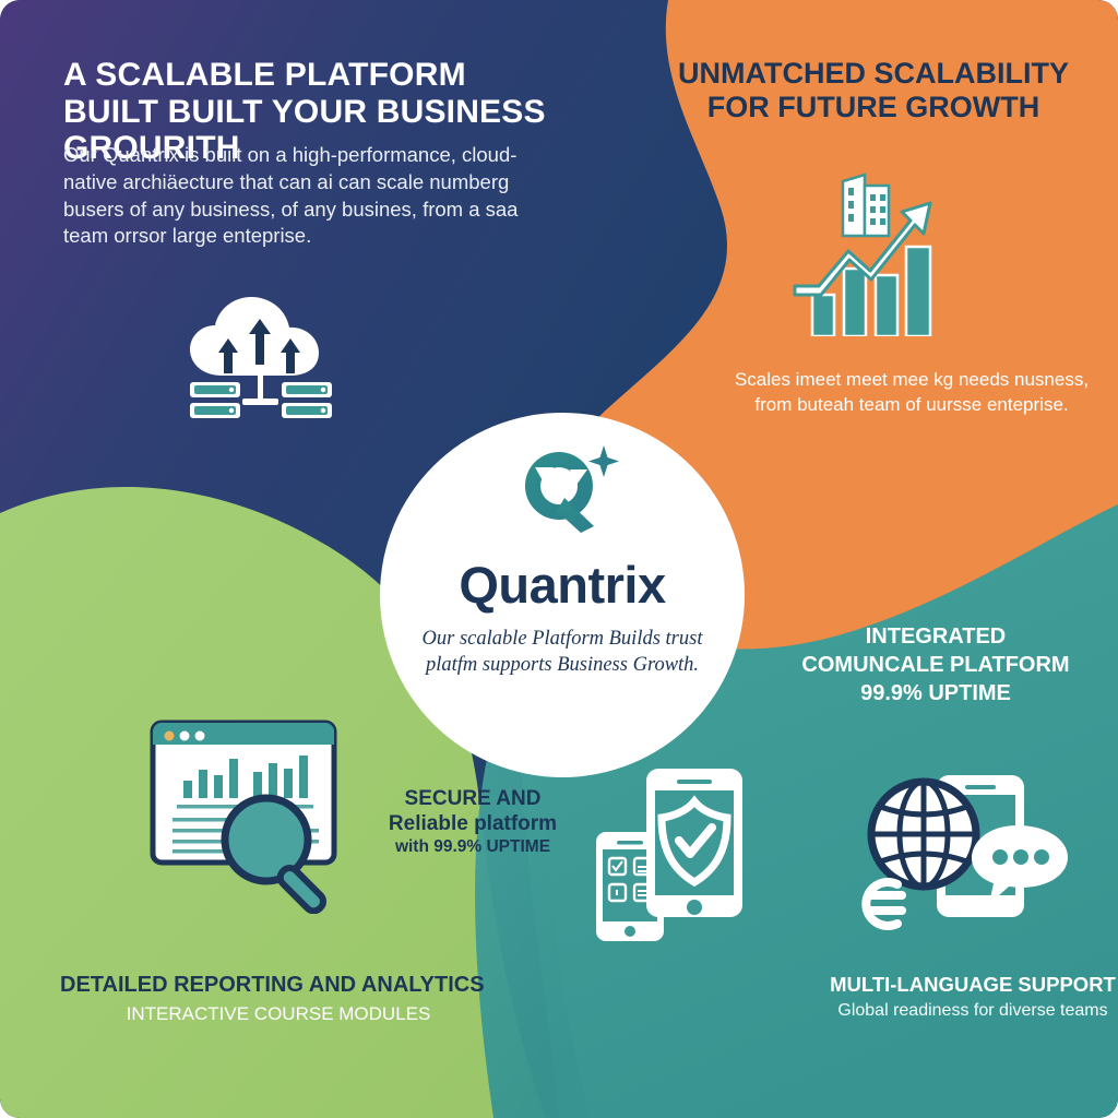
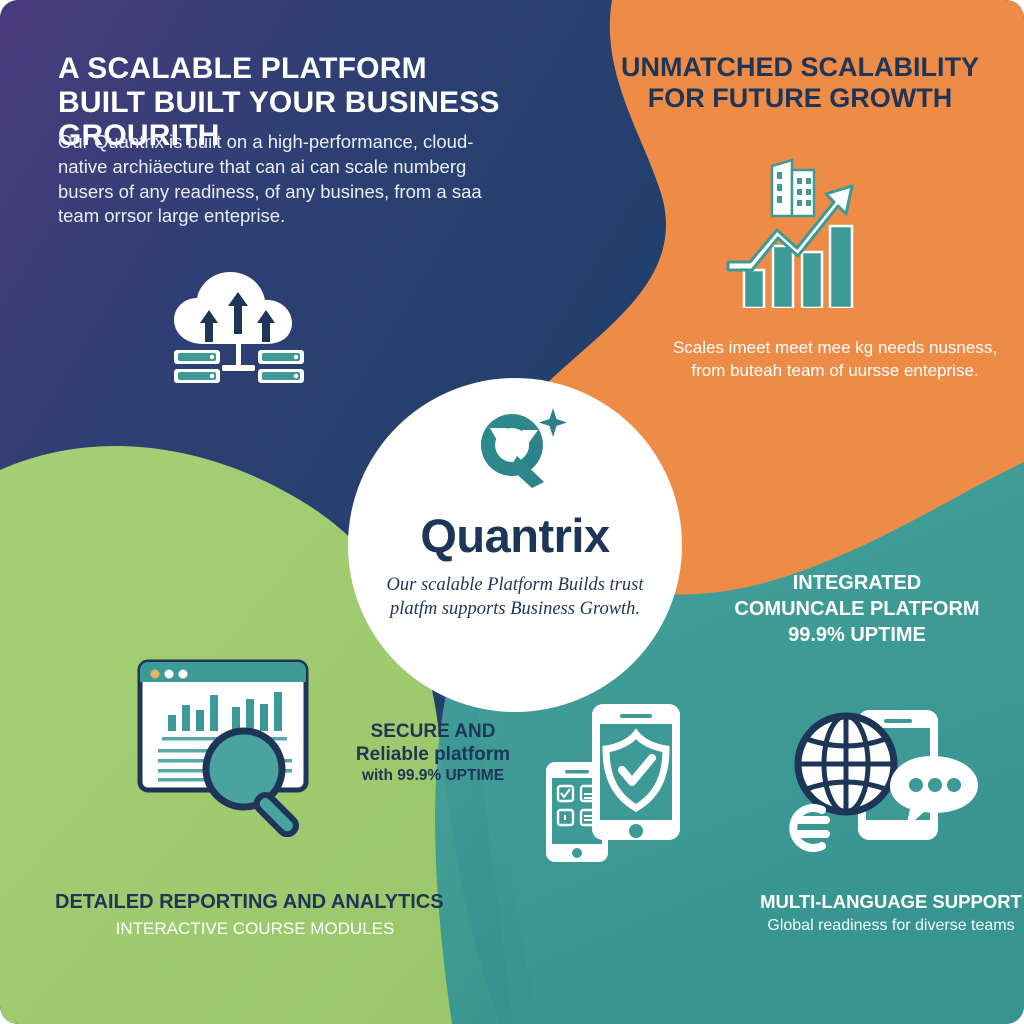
  A SCALABLE PLATFORM BUILT BUILT YOUR BUSINESS GROURITH
- Our Quantrix is built on a high-performance, cloud-native archiäecture that can ai can scale numberg busers of any business, of any busines, from a saa team orrsor large enteprise.
+ Our Quantrix is built on a high-performance, cloud-native archiäecture that can ai can scale numberg busers of any readiness, of any busines, from a saa team orrsor large enteprise.
  UNMATCHED SCALABILITY FOR FUTURE GROWTH
  Scales imeet meet mee kg needs nusness, from buteah team of uursse enteprise.
  Quantrix
  Our scalable Platform Builds trust platfm supports Business Growth.
  INTEGRATED
  COMUNCALE PLATFORM
  99.9% UPTIME
  SECURE AND
  Reliable platform
  with 99.9% UPTIME
  DETAILED REPORTING AND ANALYTICS
  INTERACTIVE COURSE MODULES
  MULTI-LANGUAGE SUPPORT
  Global readiness for diverse teams
